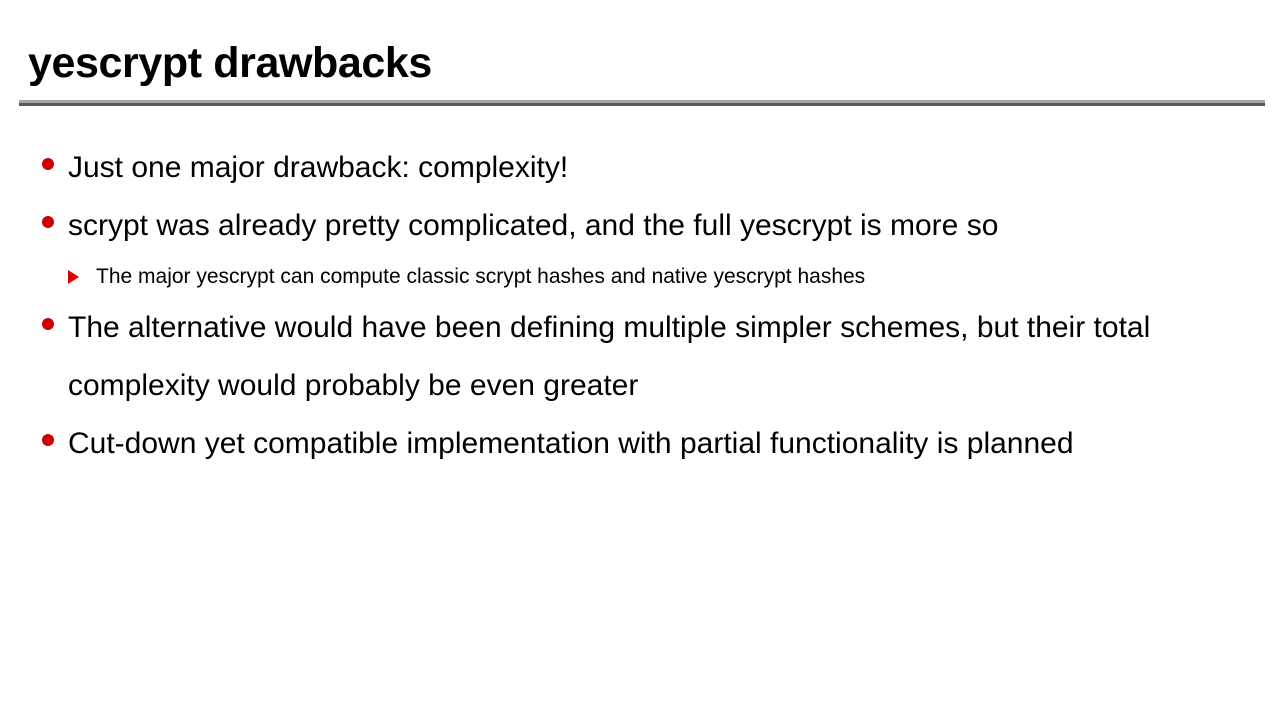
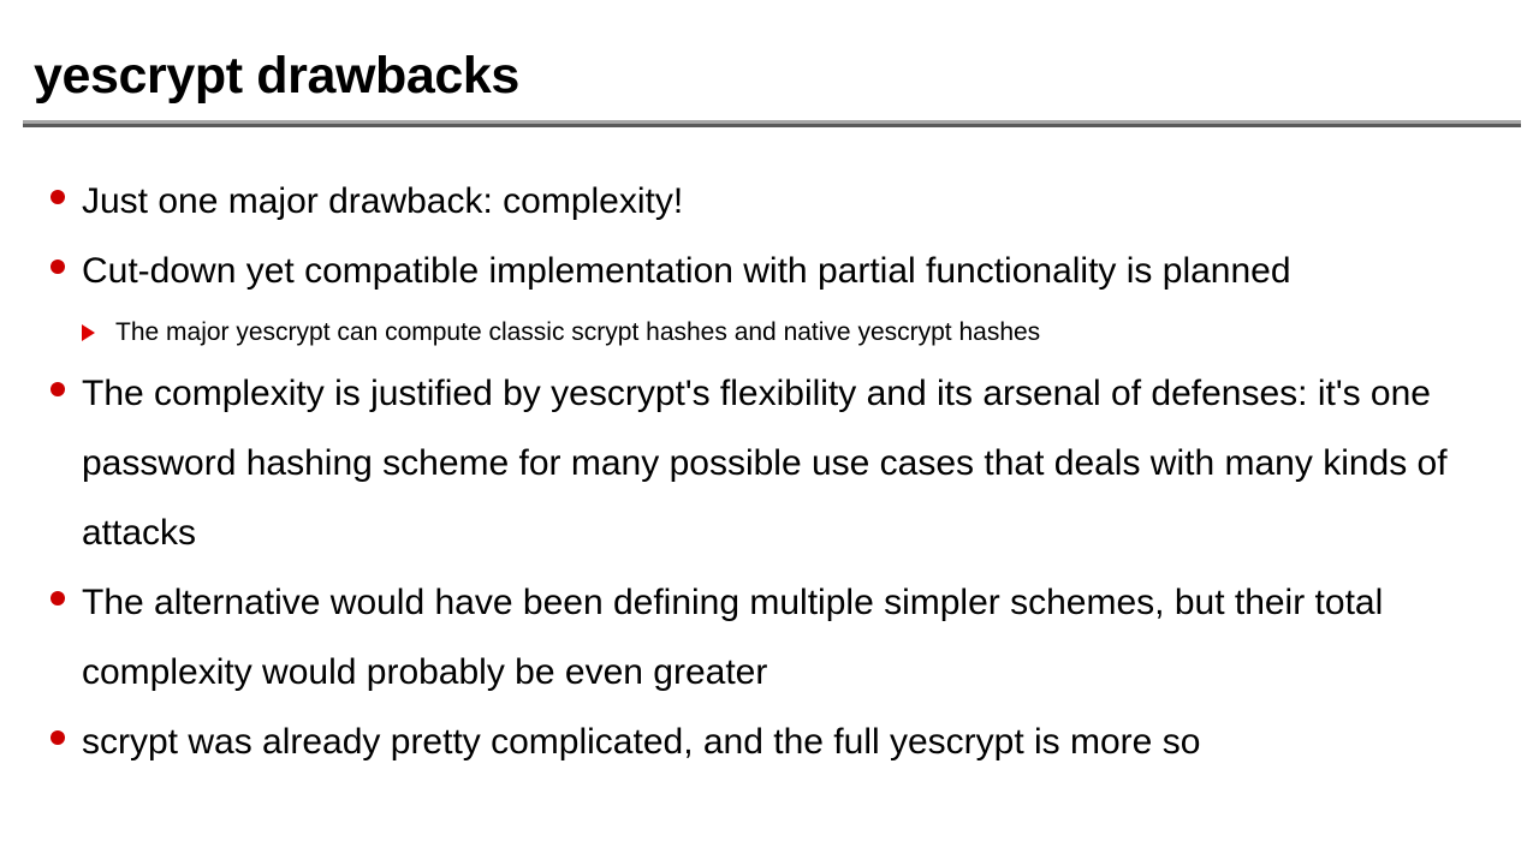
  yescrypt drawbacks
  Just one major drawback: complexity!
- scrypt was already pretty complicated, and the full yescrypt is more so
+ Cut-down yet compatible implementation with partial functionality is planned
  The major yescrypt can compute classic scrypt hashes and native yescrypt hashes
+ The complexity is justified by yescrypt's flexibility and its arsenal of defenses: it's one password hashing scheme for many possible use cases that deals with many kinds of attacks
  The alternative would have been defining multiple simpler schemes, but their total complexity would probably be even greater
- Cut-down yet compatible implementation with partial functionality is planned
+ scrypt was already pretty complicated, and the full yescrypt is more so
